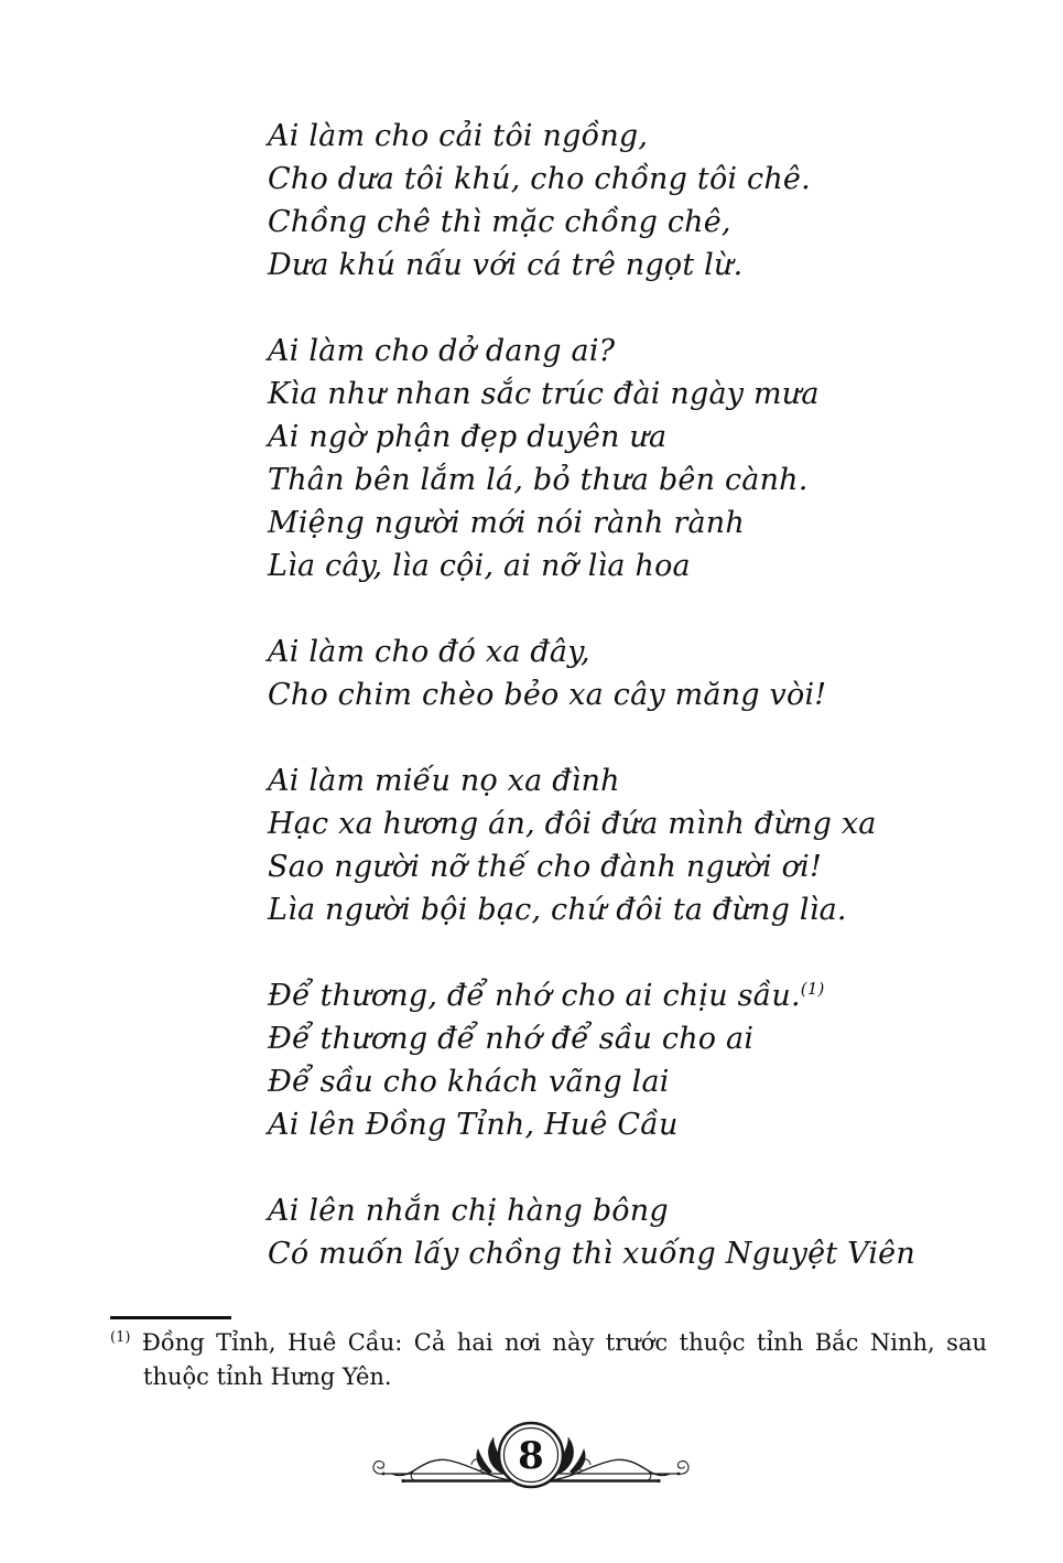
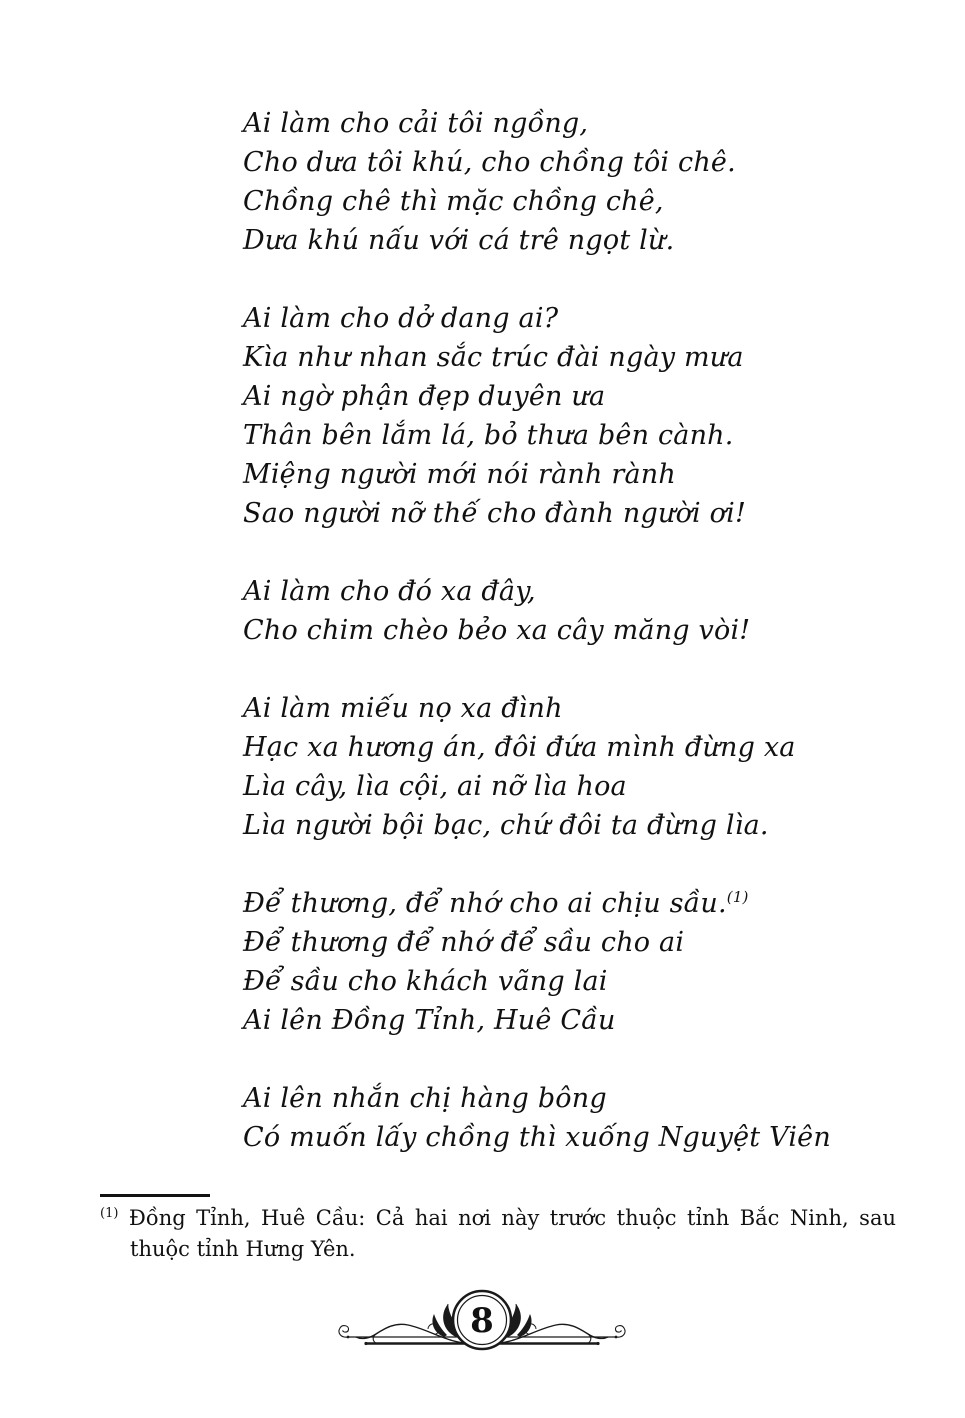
  Ai làm cho cải tôi ngồng,
  Cho dưa tôi khú, cho chồng tôi chê.
  Chồng chê thì mặc chồng chê,
  Dưa khú nấu với cá trê ngọt lừ.
  Ai làm cho dở dang ai?
  Kìa như nhan sắc trúc đài ngày mưa
  Ai ngờ phận đẹp duyên ưa
  Thân bên lắm lá, bỏ thưa bên cành.
  Miệng người mới nói rành rành
- Lìa cây, lìa cội, ai nỡ lìa hoa
+ Sao người nỡ thế cho đành người ơi!
  Ai làm cho đó xa đây,
  Cho chim chèo bẻo xa cây măng vòi!
  Ai làm miếu nọ xa đình
  Hạc xa hương án, đôi đứa mình đừng xa
- Sao người nỡ thế cho đành người ơi!
+ Lìa cây, lìa cội, ai nỡ lìa hoa
  Lìa người bội bạc, chứ đôi ta đừng lìa.
  Để thương, để nhớ cho ai chịu sầu.(1)
  Để thương để nhớ để sầu cho ai
  Để sầu cho khách vãng lai
  Ai lên Đồng Tỉnh, Huê Cầu
  Ai lên nhắn chị hàng bông
  Có muốn lấy chồng thì xuống Nguyệt Viên
  (1) Đồng Tỉnh, Huê Cầu: Cả hai nơi này trước thuộc tỉnh Bắc Ninh, sau thuộc tỉnh Hưng Yên.
  8
